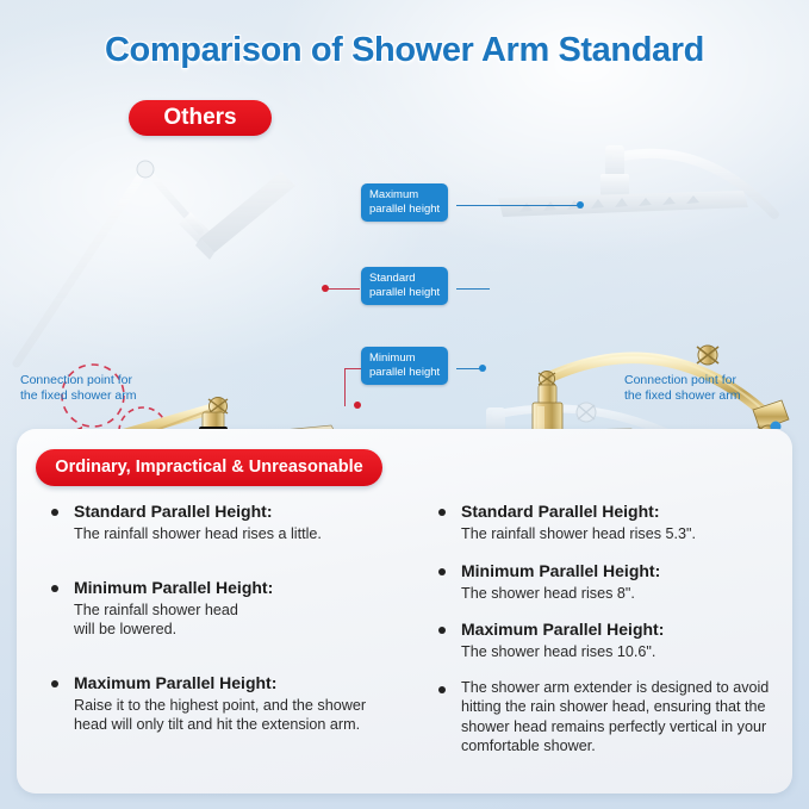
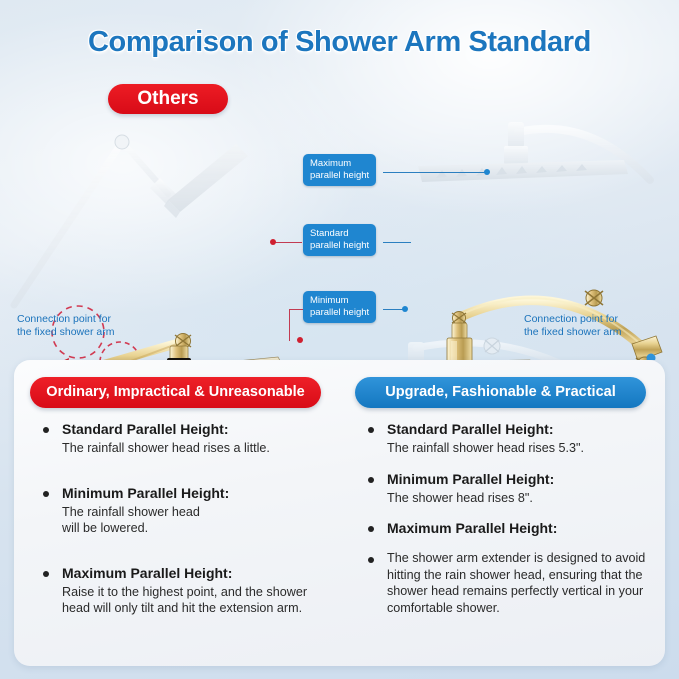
  Comparison of Shower Arm Standard
  Others
  Maximum
  parallel height
  Standard
  parallel height
  Minimum
  parallel height
  Connection point for
  the fixed shower arm
  Connection point for
  the fixed shower arm
  Ordinary, Impractical & Unreasonable
+ Upgrade, Fashionable & Practical
  Standard Parallel Height:
  The rainfall shower head rises a little.
  Minimum Parallel Height:
  The rainfall shower head
  will be lowered.
  Maximum Parallel Height:
  Raise it to the highest point, and the shower head will only tilt and hit the extension arm.
  Standard Parallel Height:
  The rainfall shower head rises 5.3".
  Minimum Parallel Height:
  The shower head rises 8".
  Maximum Parallel Height:
- The shower head rises 10.6".
  The shower arm extender is designed to avoid hitting the rain shower head, ensuring that the shower head remains perfectly vertical in your comfortable shower.
